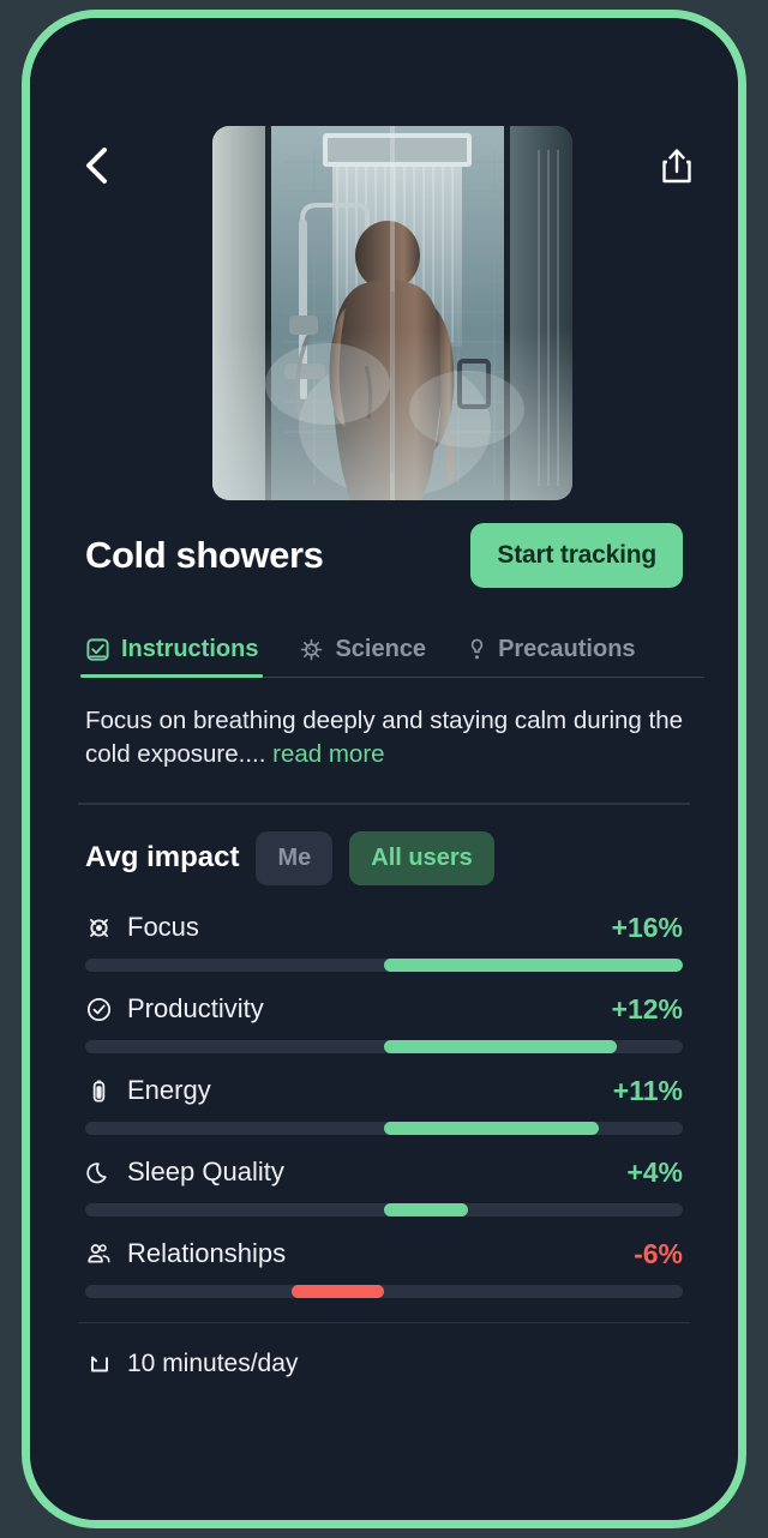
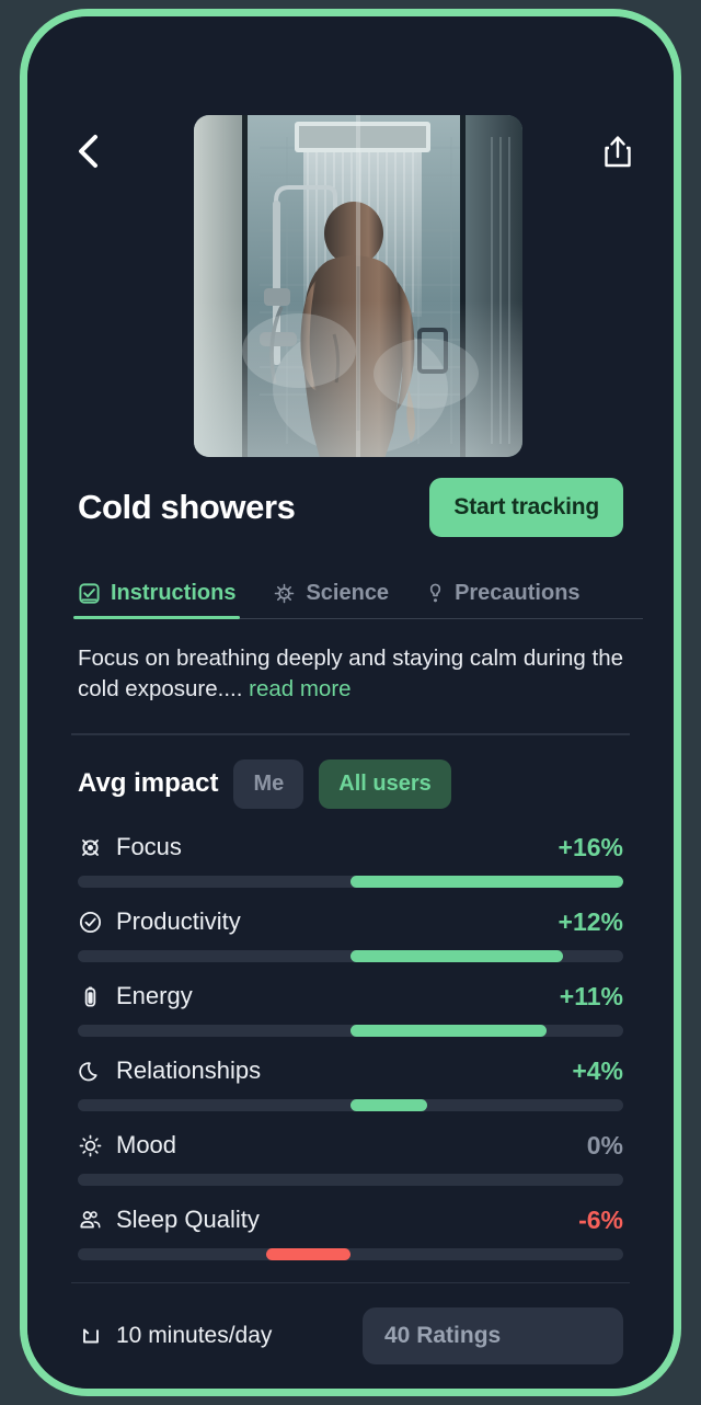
  Cold showers
  Start tracking
  Instructions
  Science
  Precautions
  Focus on breathing deeply and staying calm during the cold exposure.... read more
  Avg impact
  Me
  All users
  Focus
  +16%
  Productivity
  +12%
  Energy
  +11%
- Sleep Quality
+ Relationships
  +4%
+ Mood
+ 0%
- Relationships
+ Sleep Quality
  -6%
  10 minutes/day
+ 40 Ratings
